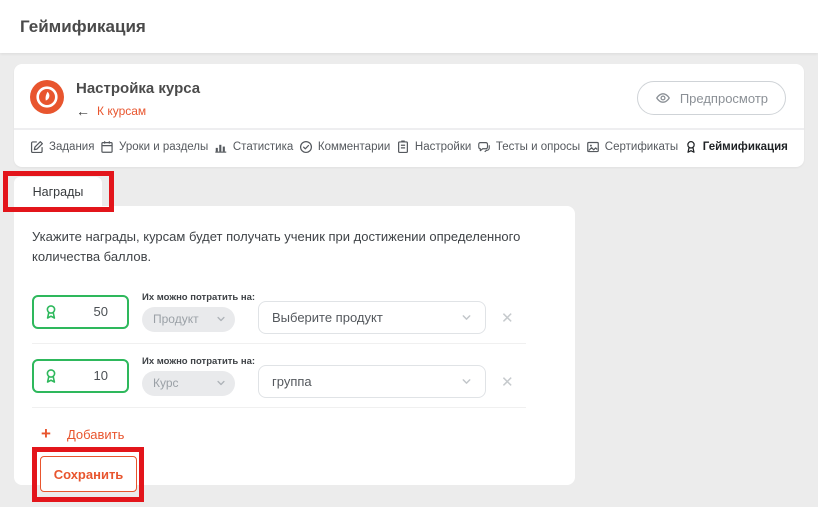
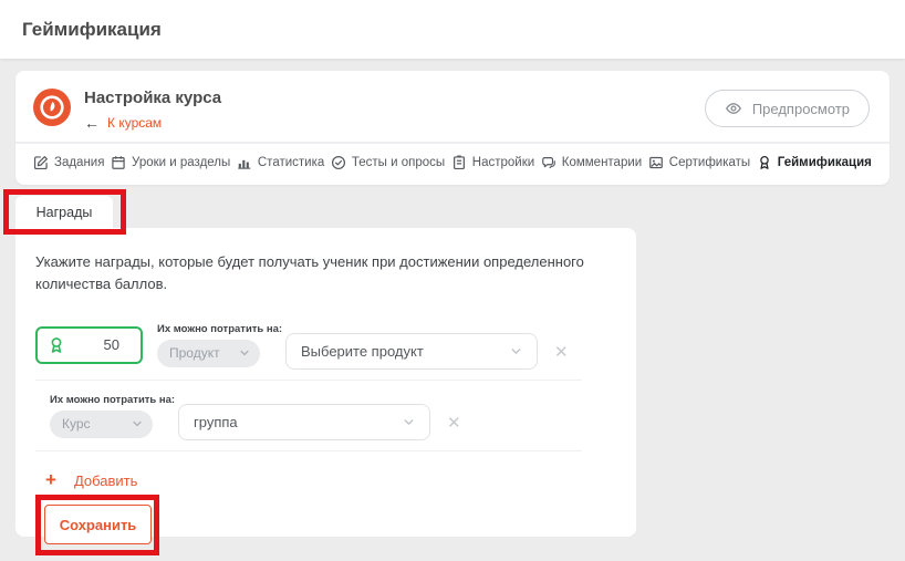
  Геймификация
  Настройка курса
  ←
  К курсам
  Предпросмотр
  Задания
  Уроки и разделы
  Статистика
- Комментарии
+ Тесты и опросы
  Настройки
- Тесты и опросы
+ Комментарии
  Сертификаты
  Геймификация
  Награды
- Укажите награды, курсам будет получать ученик при достижении определенного количества баллов.
+ Укажите награды, которые будет получать ученик при достижении определенного количества баллов.
  50
  Их можно потратить на:
  Продукт
  Выберите продукт
  ✕
- 10
  Их можно потратить на:
  Курс
  группа
  ✕
  +
  Добавить
  Сохранить
